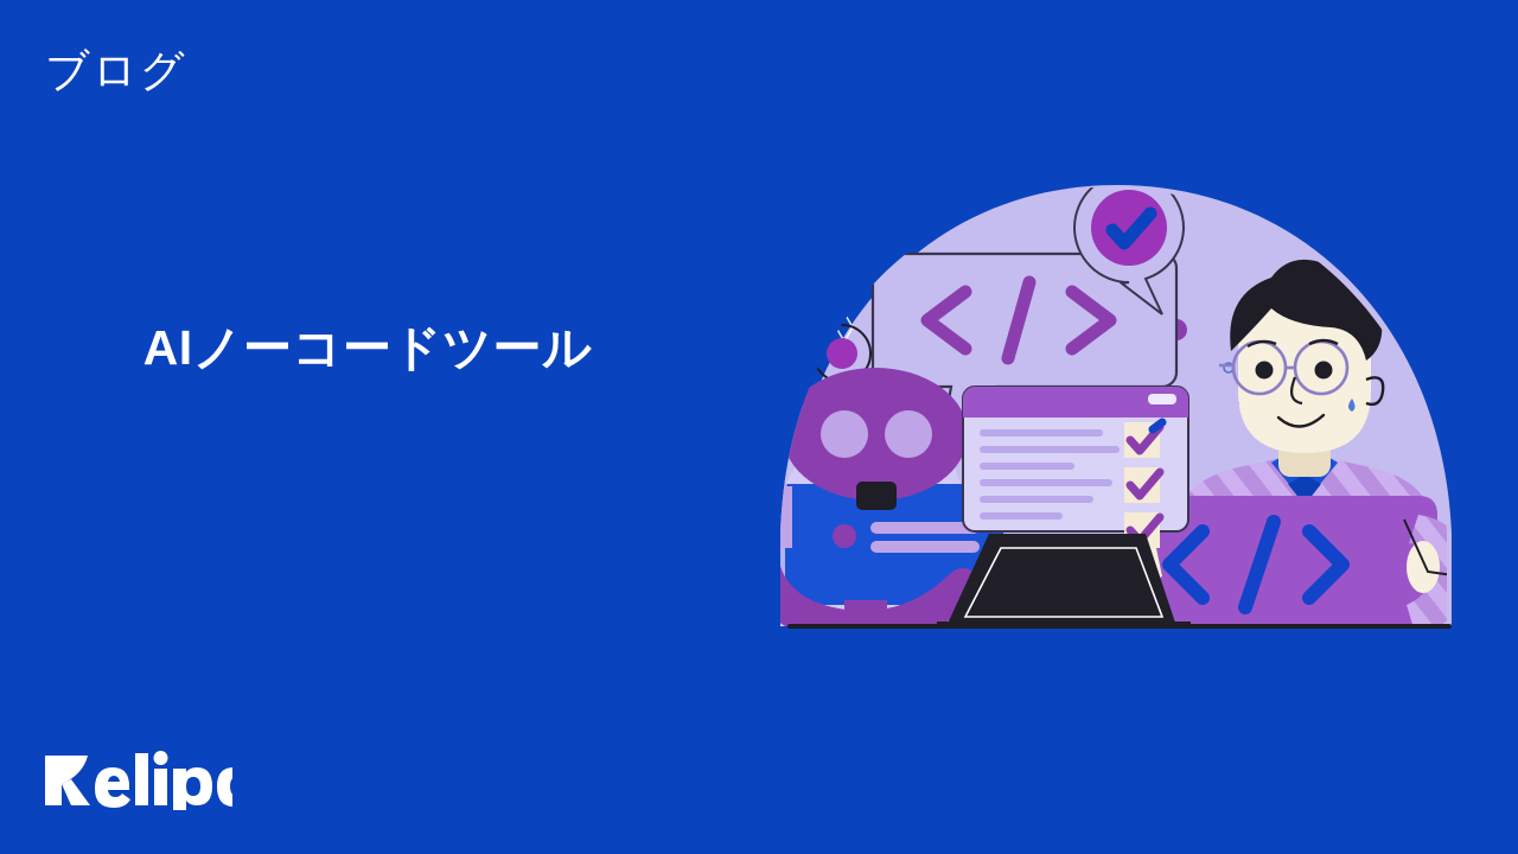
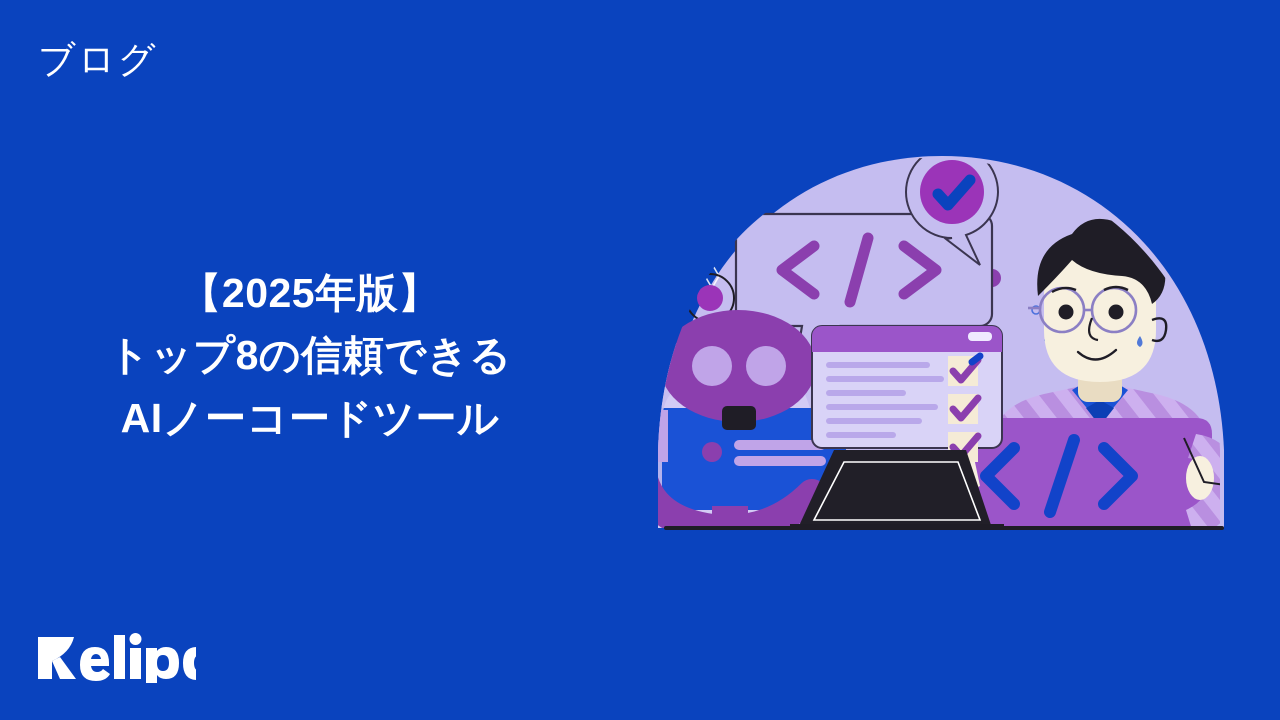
  ブログ
+ 【2025年版】
+ トップ8の信頼できる
  AIノーコードツール
